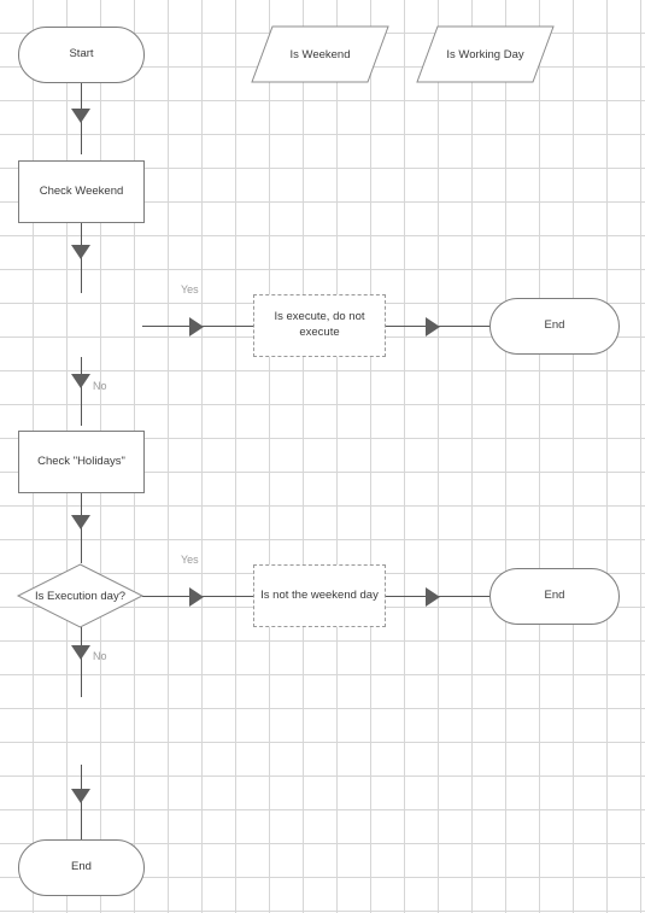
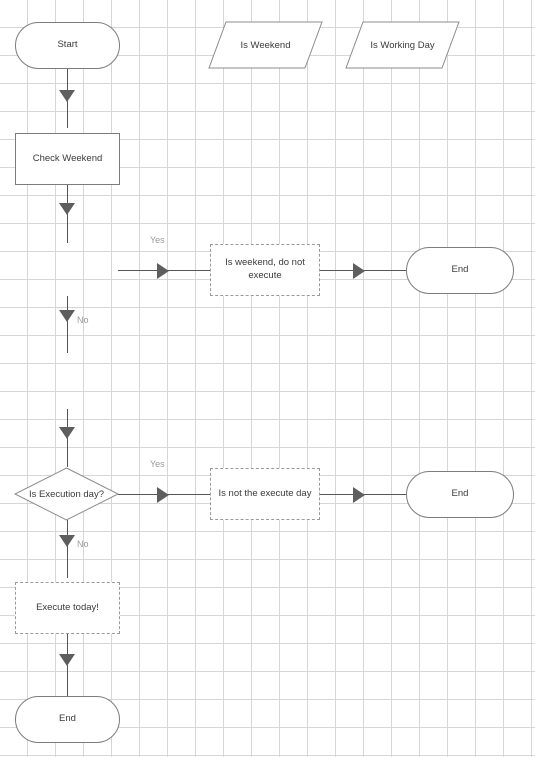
  Yes
  No
  Yes
  No
  Start
  Is Weekend
  Is Working Day
  Check Weekend
- Is execute, do not execute
+ Is weekend, do not execute
  End
- Check "Holidays"
  Is Execution day?
- Is not the weekend day
+ Is not the execute day
  End
+ Execute today!
  End
